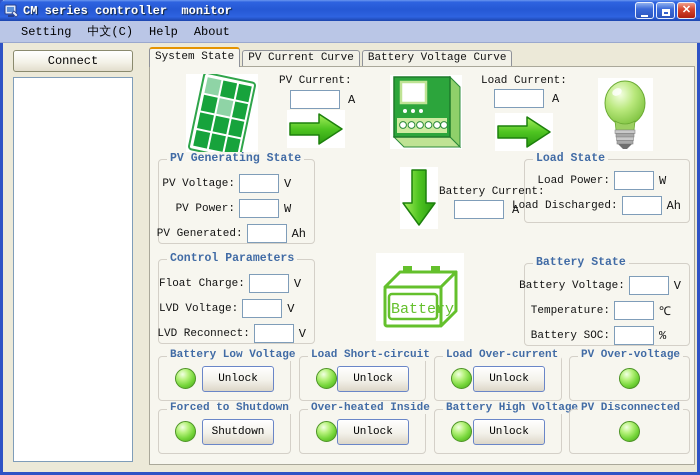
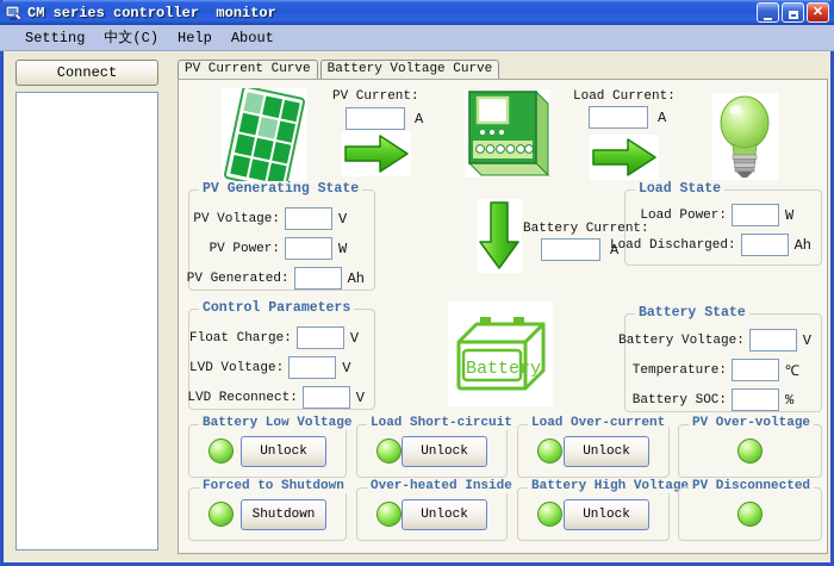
  CM series controller monitor
  ✕
  Setting
  中文(C)
  Help
  About
  Connect
- System State
  PV Current Curve
  Battery Voltage Curve
  PV Current:
  A
  Load Current:
  A
  PV Generating State
  PV Voltage:
  V
  PV Power:
  W
  PV Generated:
  Ah
  Battery Current:
  A
  Load State
  Load Power:
  W
  Load Discharged:
  Ah
  Control Parameters
  Float Charge:
  V
  LVD Voltage:
  V
  LVD Reconnect:
  V
  Battery
  Battery State
  Battery Voltage:
  V
  Temperature:
  ℃
  Battery SOC:
  %
  Battery Low Voltage
  Unlock
  Load Short-circuit
  Unlock
  Load Over-current
  Unlock
  PV Over-voltage
  Forced to Shutdown
  Shutdown
  Over-heated Inside
  Unlock
  Battery High Voltage
  Unlock
  PV Disconnected
